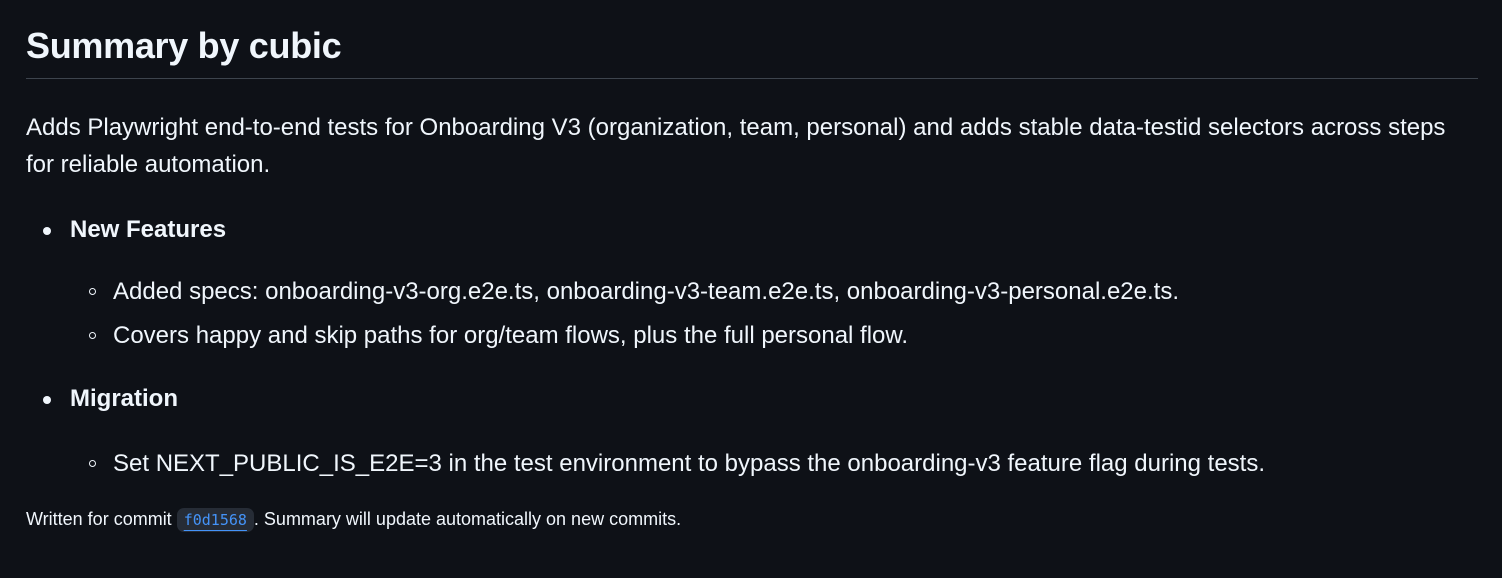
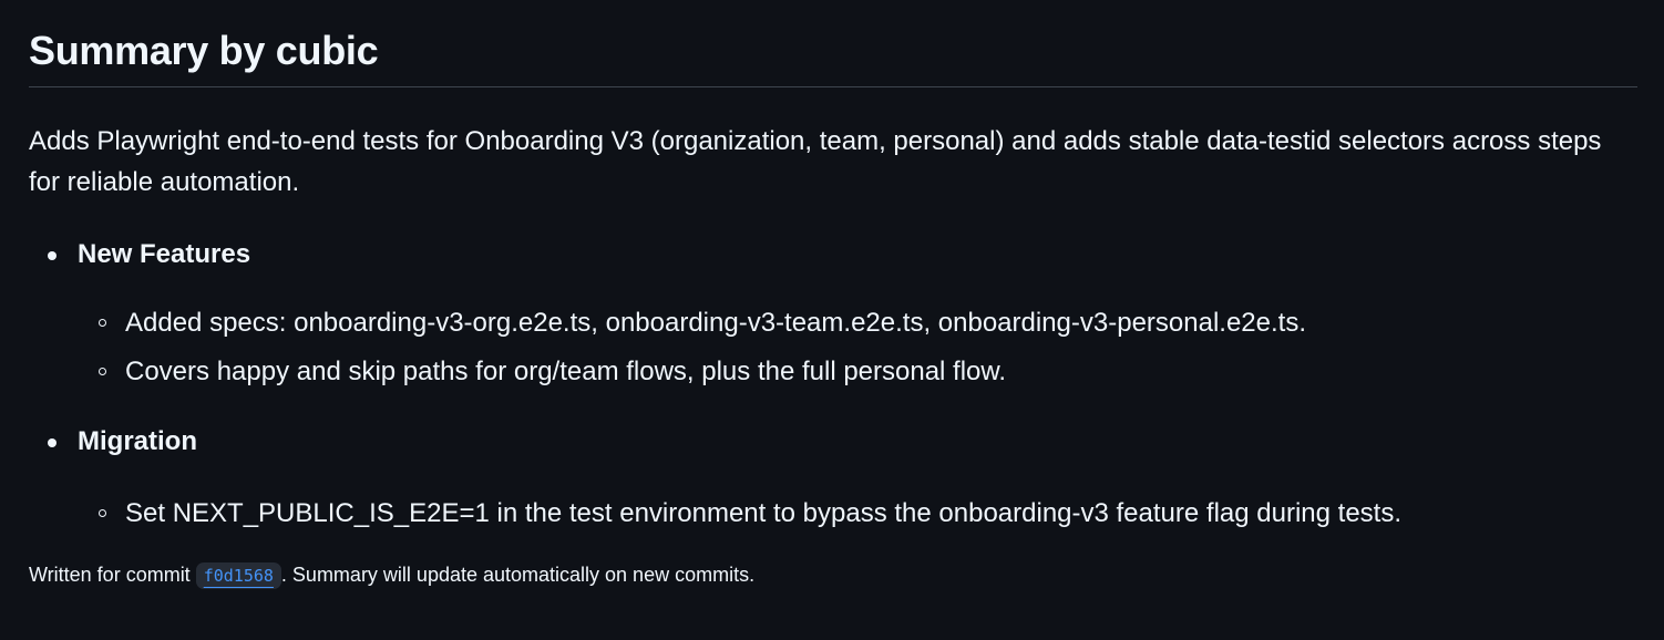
  Summary by cubic
  Adds Playwright end-to-end tests for Onboarding V3 (organization, team, personal) and adds stable data-testid selectors across steps for reliable automation.
  New Features
  Added specs: onboarding-v3-org.e2e.ts, onboarding-v3-team.e2e.ts, onboarding-v3-personal.e2e.ts.
  Covers happy and skip paths for org/team flows, plus the full personal flow.
  Migration
- Set NEXT_PUBLIC_IS_E2E=3 in the test environment to bypass the onboarding-v3 feature flag during tests.
+ Set NEXT_PUBLIC_IS_E2E=1 in the test environment to bypass the onboarding-v3 feature flag during tests.
  Written for commit f0d1568 . Summary will update automatically on new commits.
